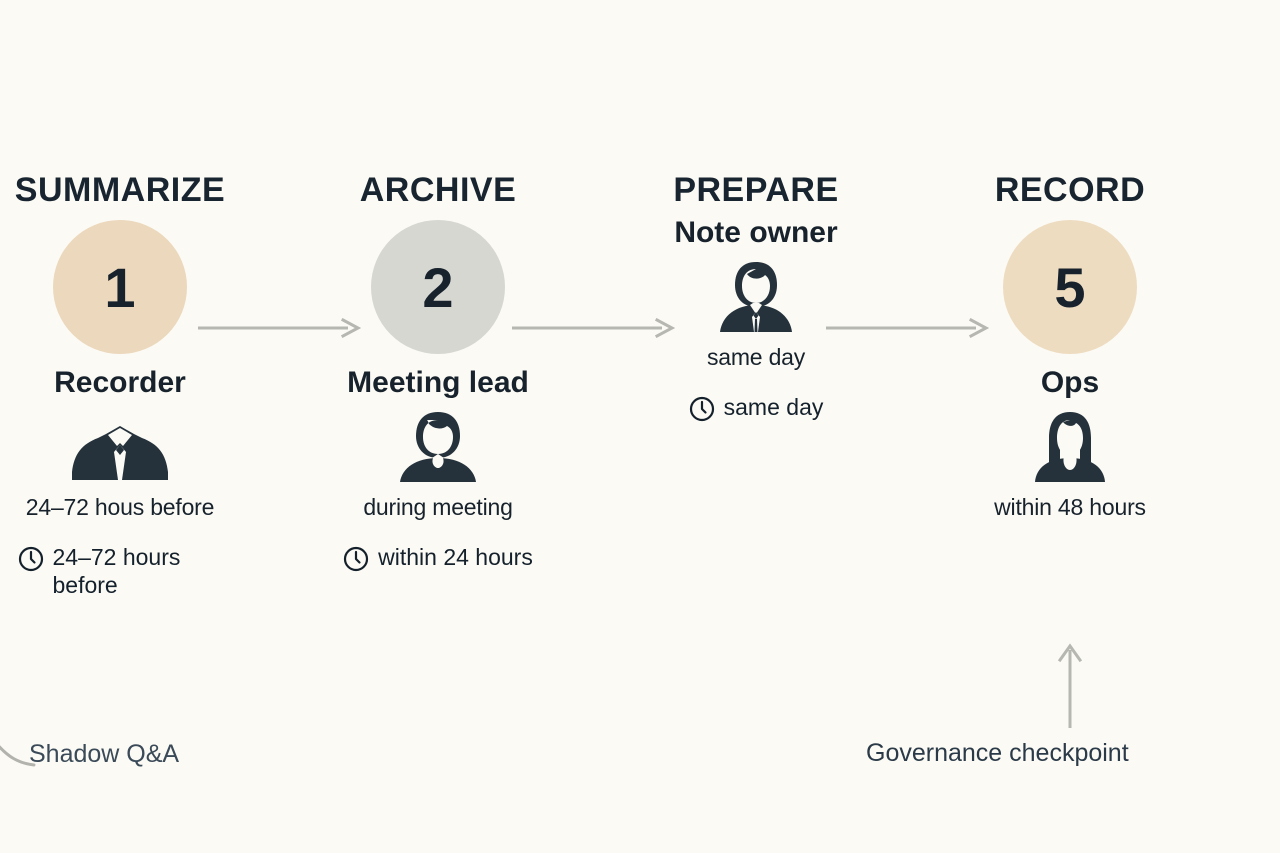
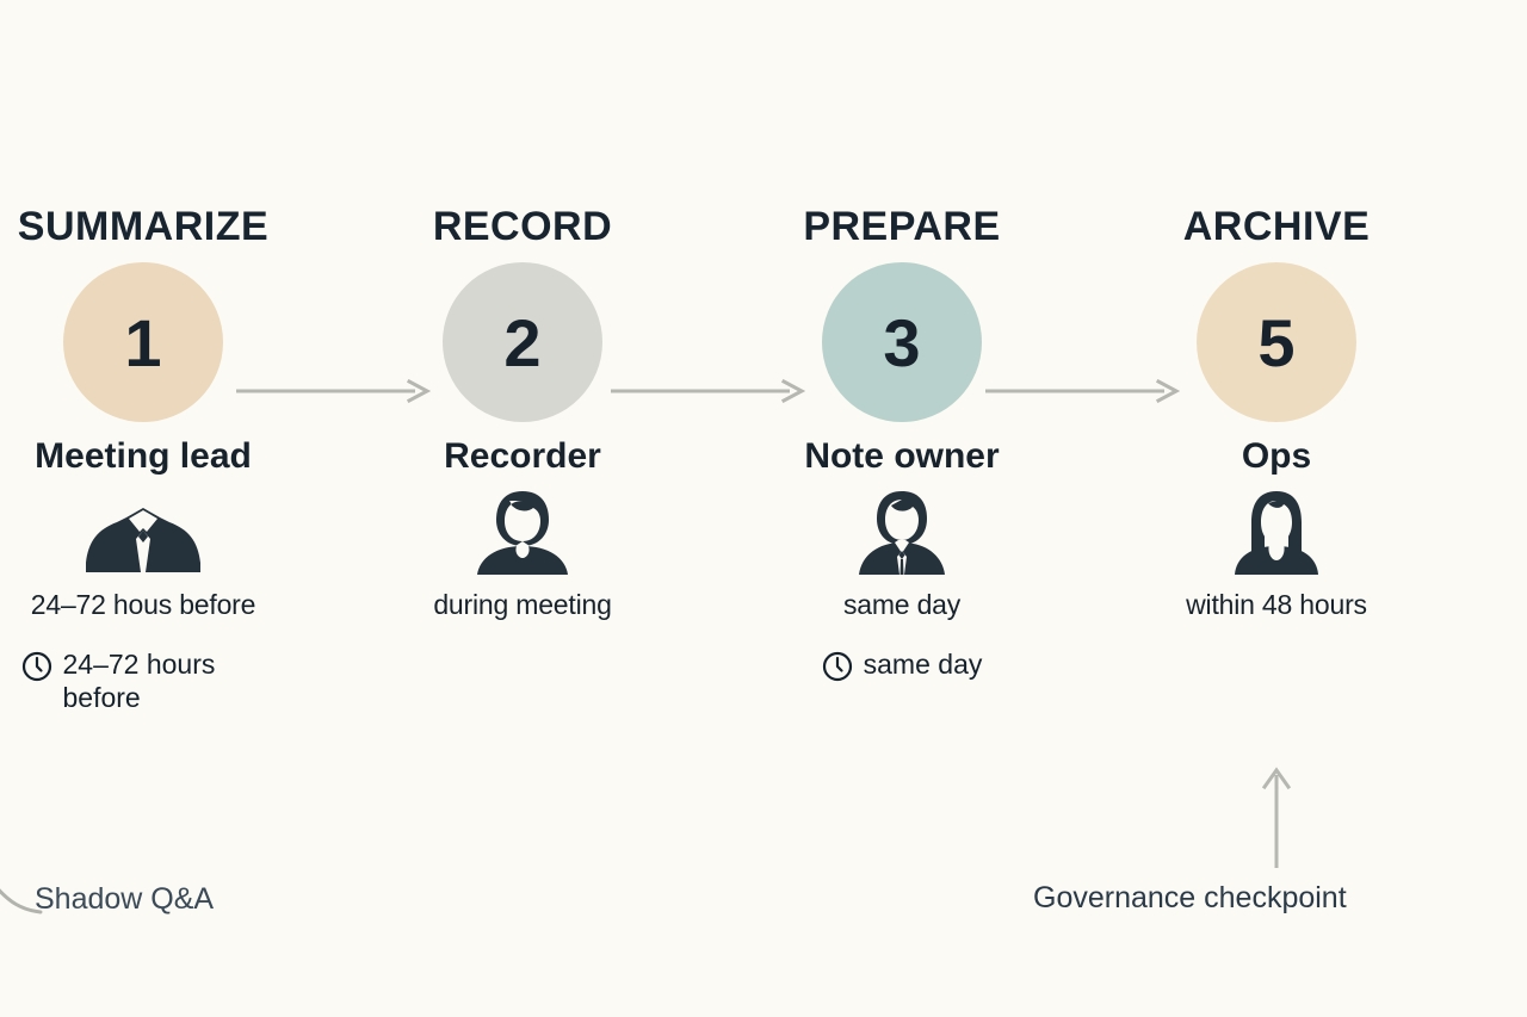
  SUMMARIZE
  1
- Recorder
+ Meeting lead
  24–72 hous before
  24–72 hours before
- ARCHIVE
+ RECORD
  2
- Meeting lead
+ Recorder
  during meeting
- within 24 hours
  PREPARE
+ 3
  Note owner
  same day
  same day
- RECORD
+ ARCHIVE
  5
  Ops
  within 48 hours
  Shadow Q&A
  Governance checkpoint
